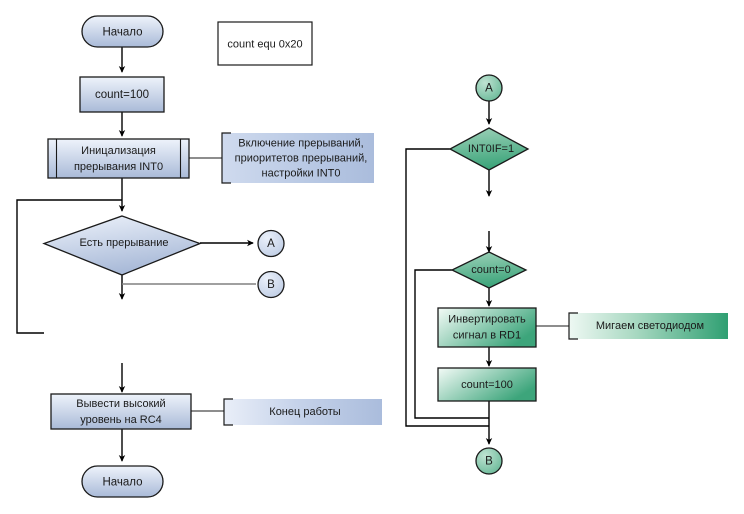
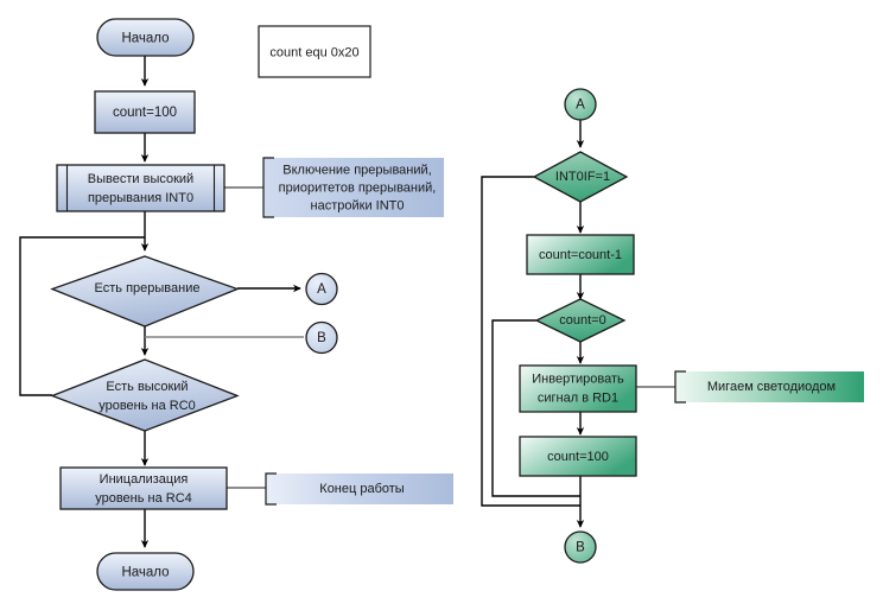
  Начало
  count=100
- Иницализация
+ Вывести высокий
  прерывания INT0
  Есть прерывание
+ Есть высокий
+ уровень на RC0
- Вывести высокий
+ Иницализация
  уровень на RC4
  Начало
  A
  B
  count equ 0x20
  Включение прерываний,
  приоритетов прерываний,
  настройки INT0
  Конец работы
  A
  INT0IF=1
+ count=count-1
  count=0
  Инвертировать
  сигнал в RD1
  count=100
  B
  Мигаем светодиодом
